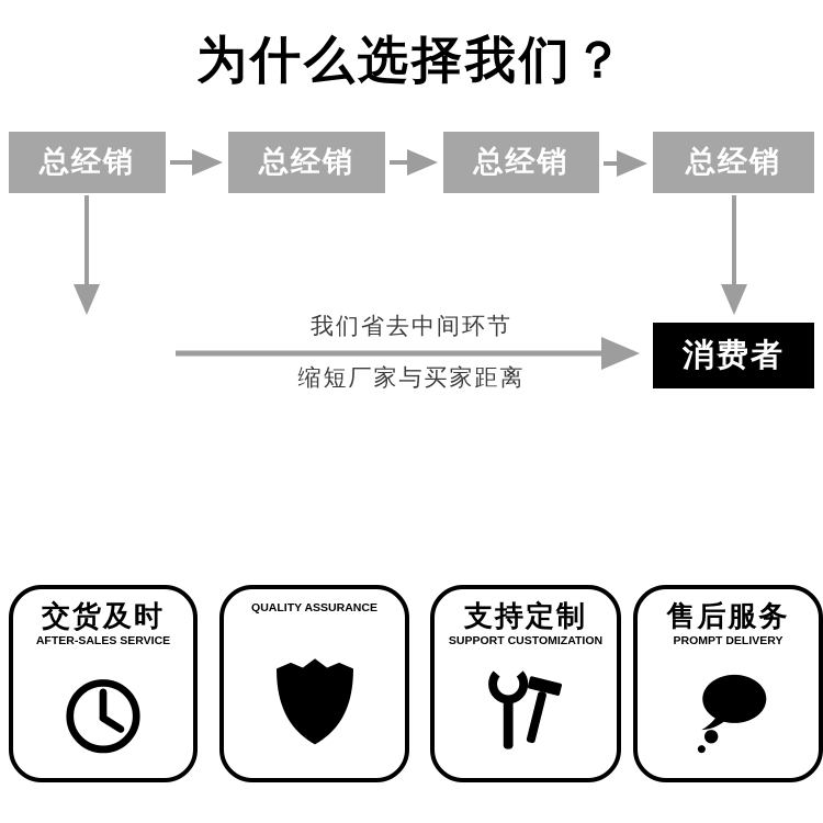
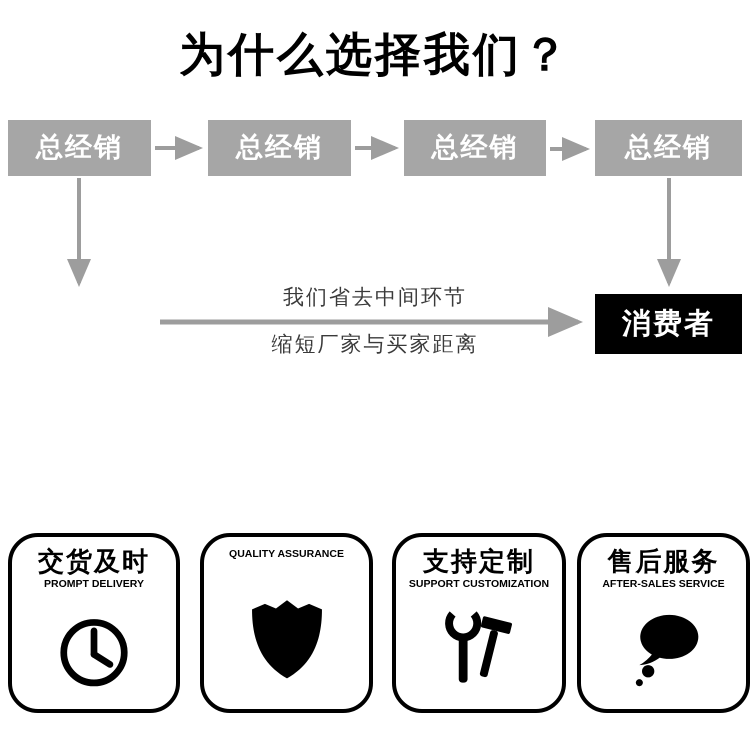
  为什么选择我们？
  总经销
  总经销
  总经销
  总经销
  消费者
  我们省去中间环节
  缩短厂家与买家距离
  交货及时
- AFTER-SALES SERVICE
+ PROMPT DELIVERY
  QUALITY ASSURANCE
  支持定制
  SUPPORT CUSTOMIZATION
  售后服务
- PROMPT DELIVERY
+ AFTER-SALES SERVICE
